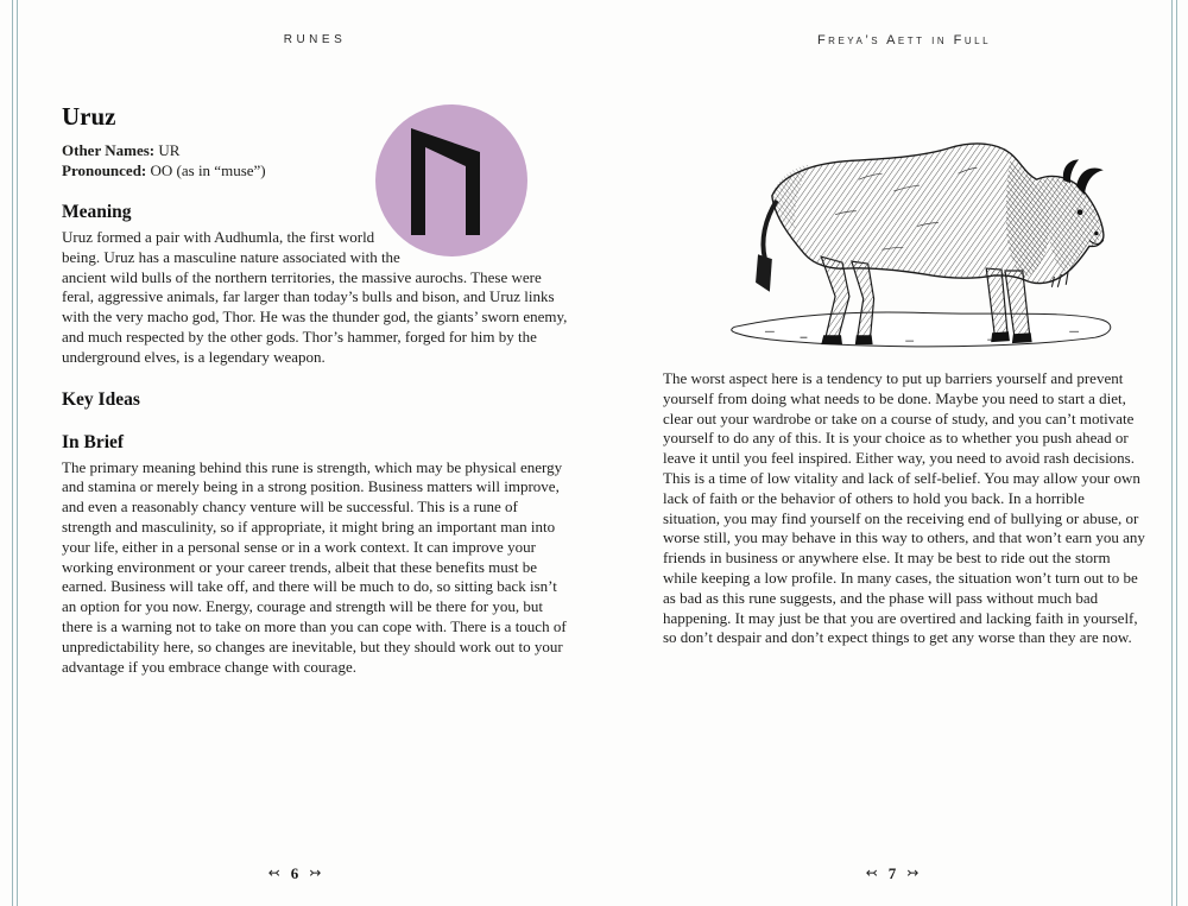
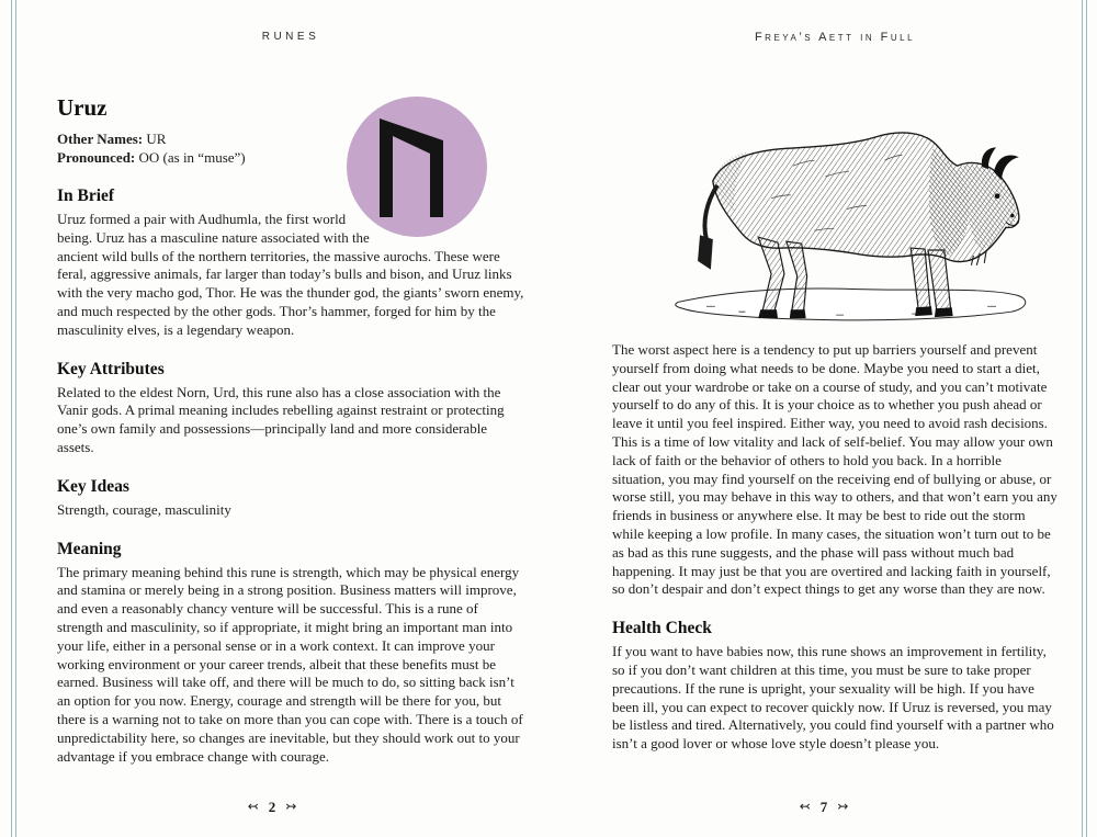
  RUNES
  Freya’s Aett in Full
  Uruz
  Other Names: UR
  Pronounced: OO (as in “muse”)
- Meaning
+ In Brief
- Uruz formed a pair with Audhumla, the first world being. Uruz has a masculine nature associated with the ancient wild bulls of the northern territories, the massive aurochs. These were feral, aggressive animals, far larger than today’s bulls and bison, and Uruz links with the very macho god, Thor. He was the thunder god, the giants’ sworn enemy, and much respected by the other gods. Thor’s hammer, forged for him by the underground elves, is a legendary weapon.
+ Uruz formed a pair with Audhumla, the first world being. Uruz has a masculine nature associated with the ancient wild bulls of the northern territories, the massive aurochs. These were feral, aggressive animals, far larger than today’s bulls and bison, and Uruz links with the very macho god, Thor. He was the thunder god, the giants’ sworn enemy, and much respected by the other gods. Thor’s hammer, forged for him by the masculinity elves, is a legendary weapon.
+ Key Attributes
+ Related to the eldest Norn, Urd, this rune also has a close association with the Vanir gods. A primal meaning includes rebelling against restraint or protecting one’s own family and possessions—principally land and more considerable assets.
  Key Ideas
+ Strength, courage, masculinity
- In Brief
+ Meaning
  The primary meaning behind this rune is strength, which may be physical energy and stamina or merely being in a strong position. Business matters will improve, and even a reasonably chancy venture will be successful. This is a rune of strength and masculinity, so if appropriate, it might bring an important man into your life, either in a personal sense or in a work context. It can improve your working environment or your career trends, albeit that these benefits must be earned. Business will take off, and there will be much to do, so sitting back isn’t an option for you now. Energy, courage and strength will be there for you, but there is a warning not to take on more than you can cope with. There is a touch of unpredictability here, so changes are inevitable, but they should work out to your advantage if you embrace change with courage.
  The worst aspect here is a tendency to put up barriers yourself and prevent yourself from doing what needs to be done. Maybe you need to start a diet, clear out your wardrobe or take on a course of study, and you can’t motivate yourself to do any of this. It is your choice as to whether you push ahead or leave it until you feel inspired. Either way, you need to avoid rash decisions. This is a time of low vitality and lack of self-belief. You may allow your own lack of faith or the behavior of others to hold you back. In a horrible situation, you may find yourself on the receiving end of bullying or abuse, or worse still, you may behave in this way to others, and that won’t earn you any friends in business or anywhere else. It may be best to ride out the storm while keeping a low profile. In many cases, the situation won’t turn out to be as bad as this rune suggests, and the phase will pass without much bad happening. It may just be that you are overtired and lacking faith in yourself, so don’t despair and don’t expect things to get any worse than they are now.
+ Health Check
+ If you want to have babies now, this rune shows an improvement in fertility, so if you don’t want children at this time, you must be sure to take proper precautions. If the rune is upright, your sexuality will be high. If you have been ill, you can expect to recover quickly now. If Uruz is reversed, you may be listless and tired. Alternatively, you could find yourself with a partner who isn’t a good lover or whose love style doesn’t please you.
- ↢ 6 ↣
+ ↢ 2 ↣
  ↢ 7 ↣
